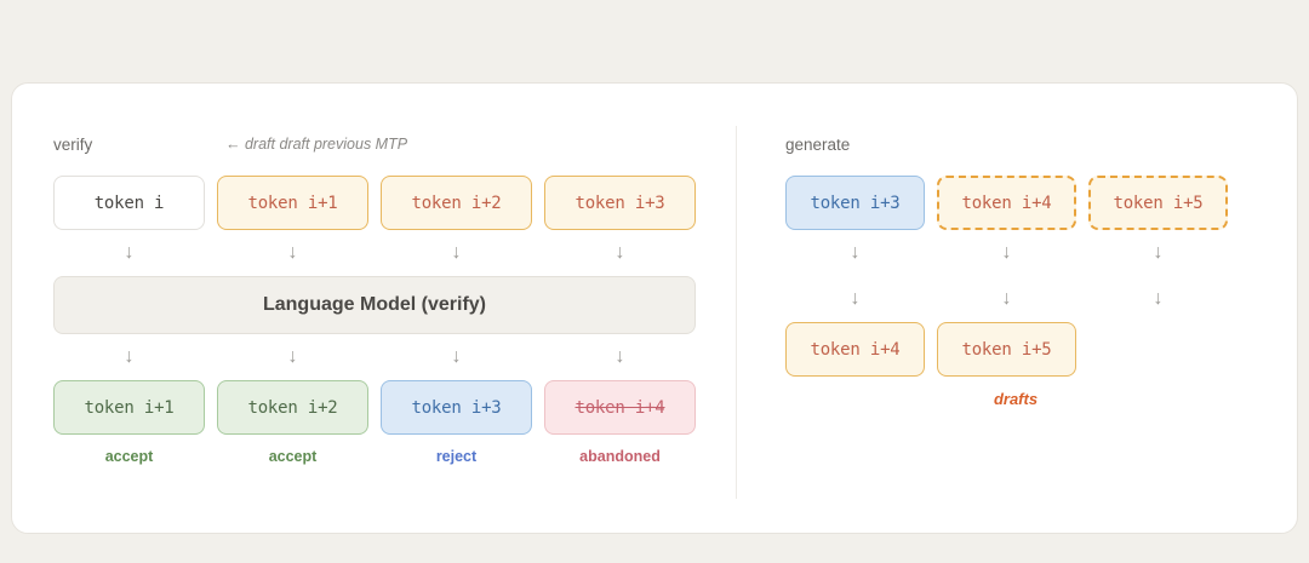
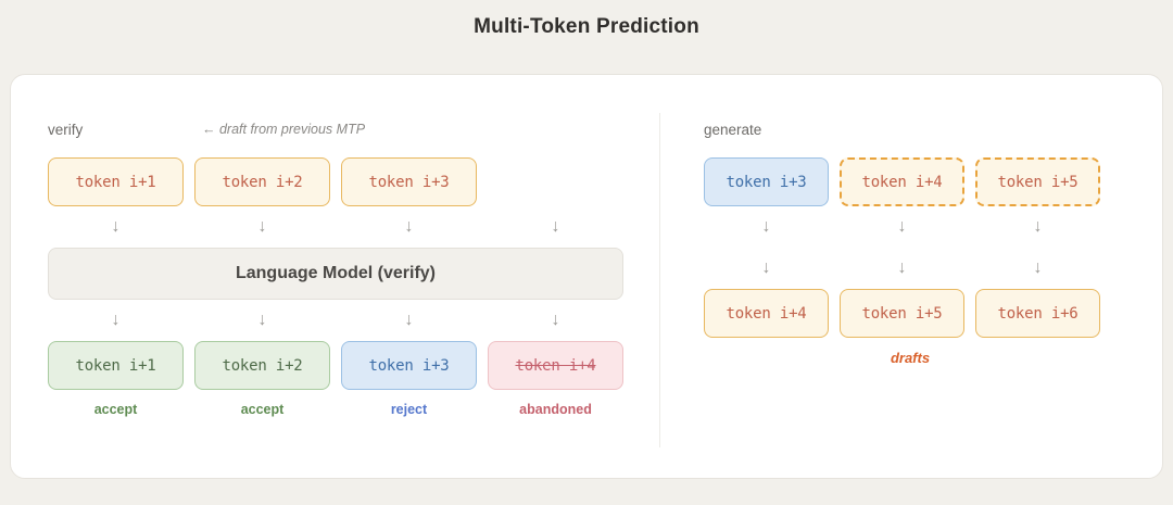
+ Multi-Token Prediction
  verify
- ← draft draft previous MTP
+ ← draft from previous MTP
- token i
  token i+1
  token i+2
  token i+3
  ↓
  ↓
  ↓
  ↓
  Language Model (verify)
  ↓
  ↓
  ↓
  ↓
  token i+1
  accept
  token i+2
  accept
  token i+3
  reject
  token i+4
  abandoned
  generate
  token i+3
  token i+4
  token i+5
  ↓
  ↓
  ↓
  ↓
  ↓
  ↓
  token i+4
  token i+5
+ token i+6
  drafts
